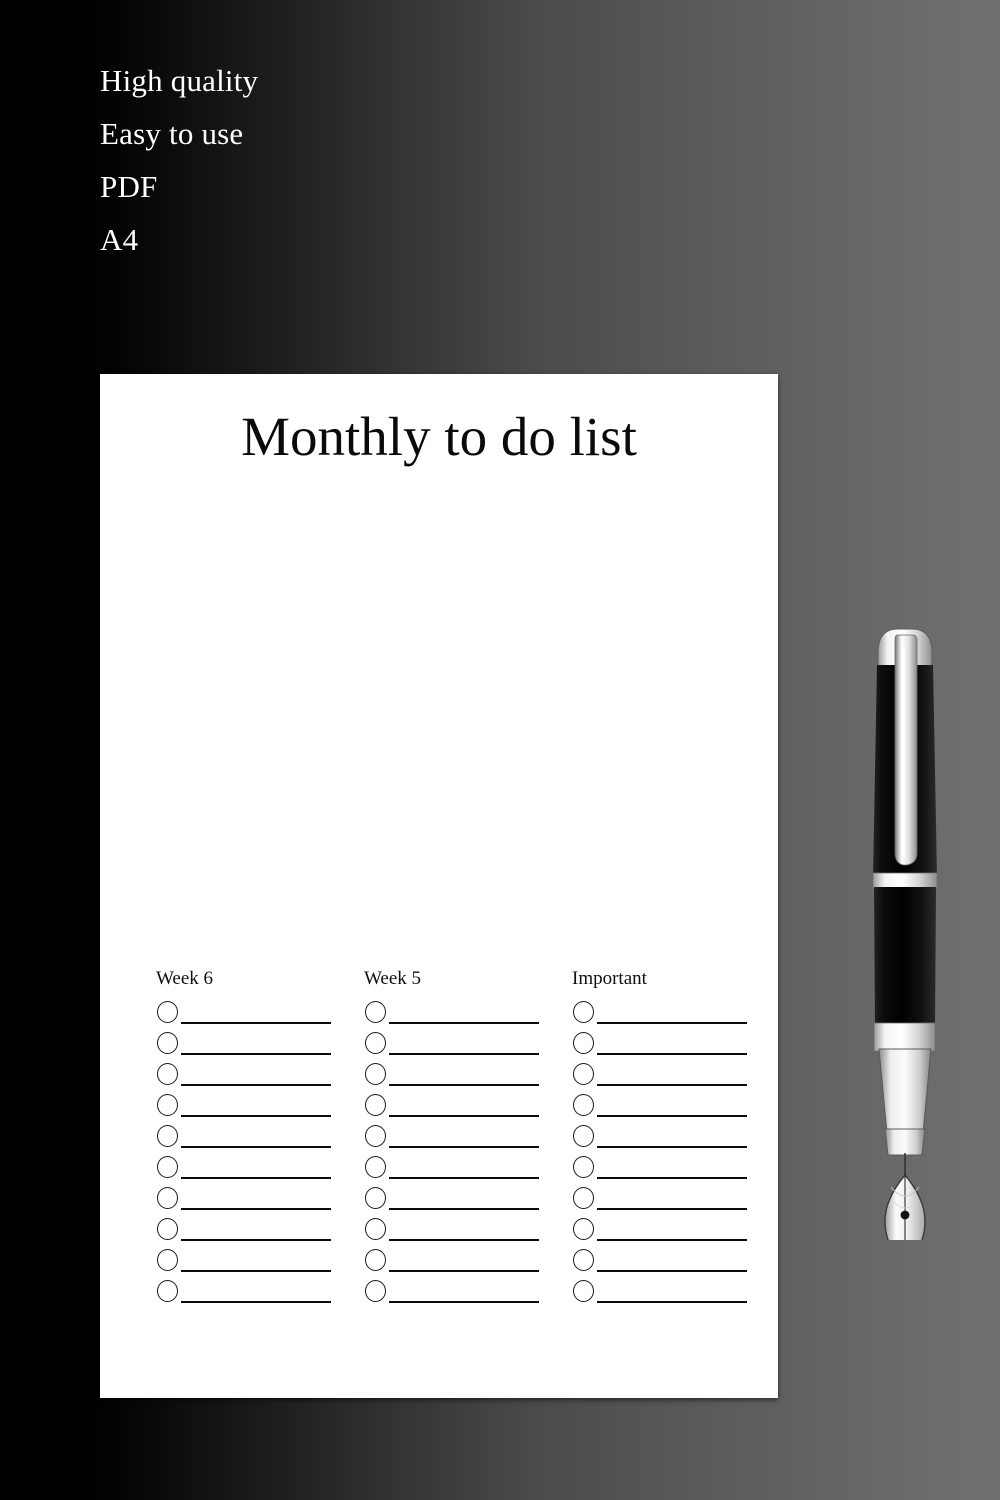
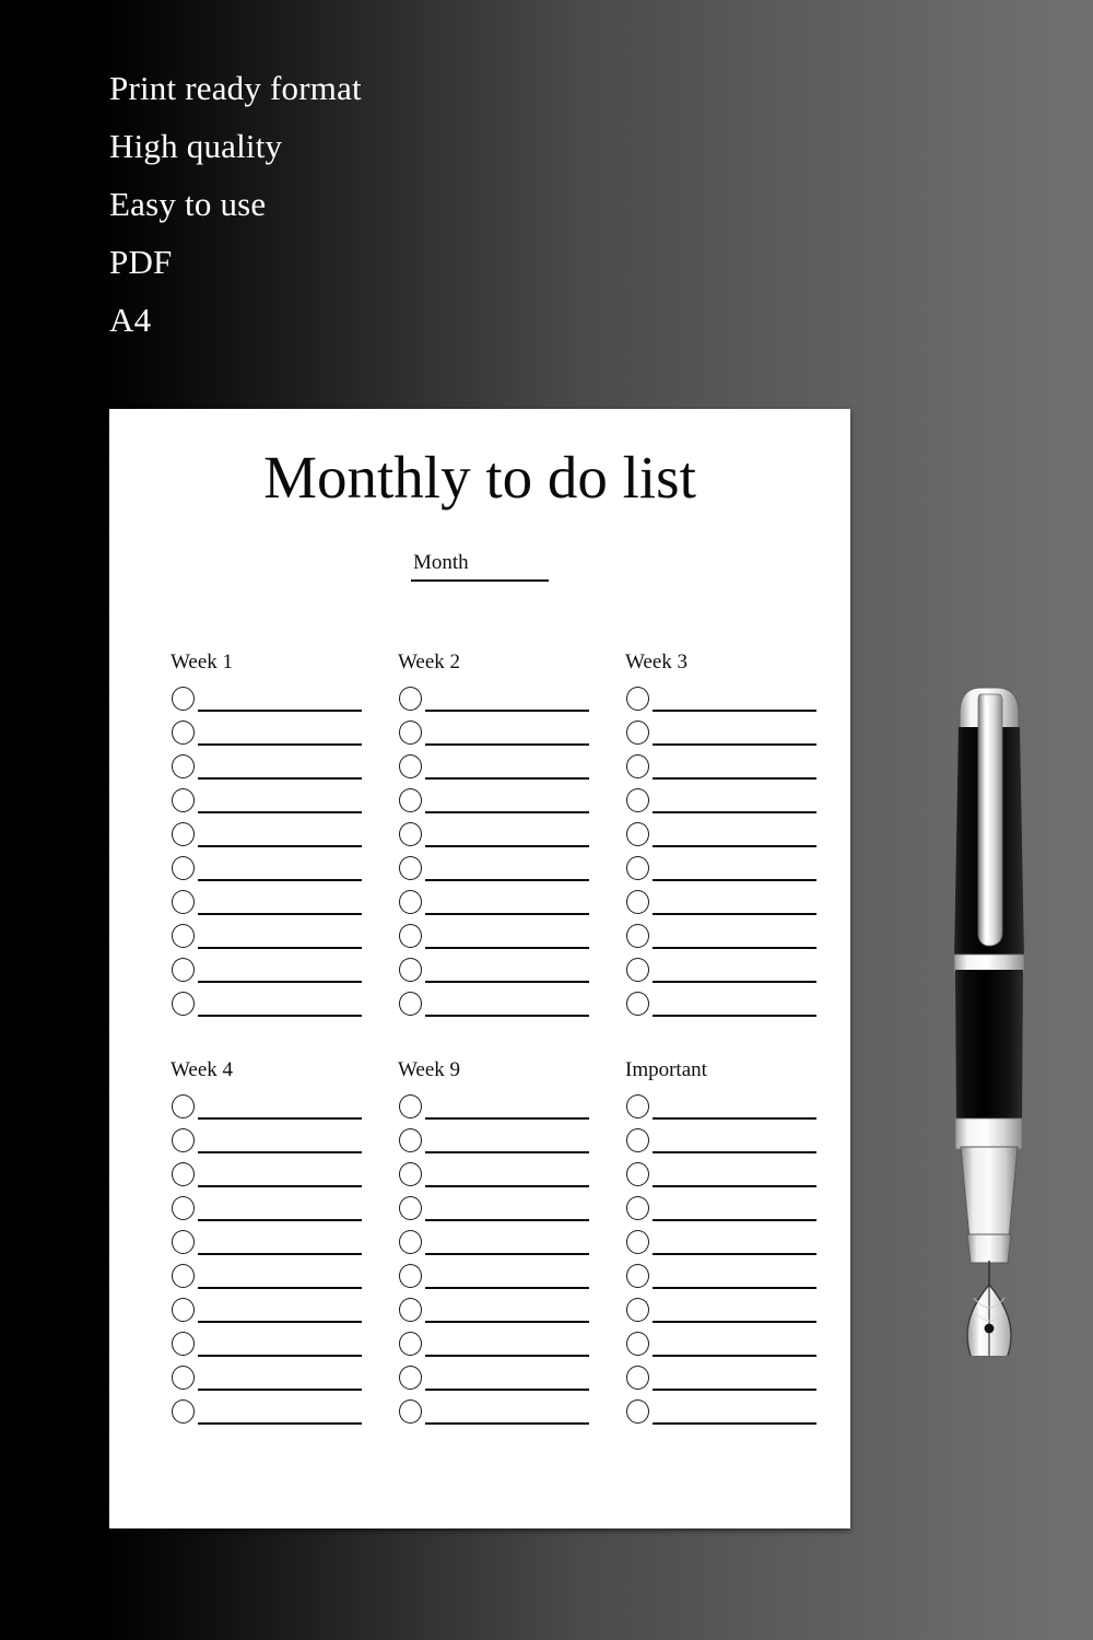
+ Print ready format
  High quality
  Easy to use
  PDF
  A4
  Monthly to do list
+ Month
+ Week 1
+ Week 2
+ Week 3
- Week 6
+ Week 4
- Week 5
+ Week 9
  Important
